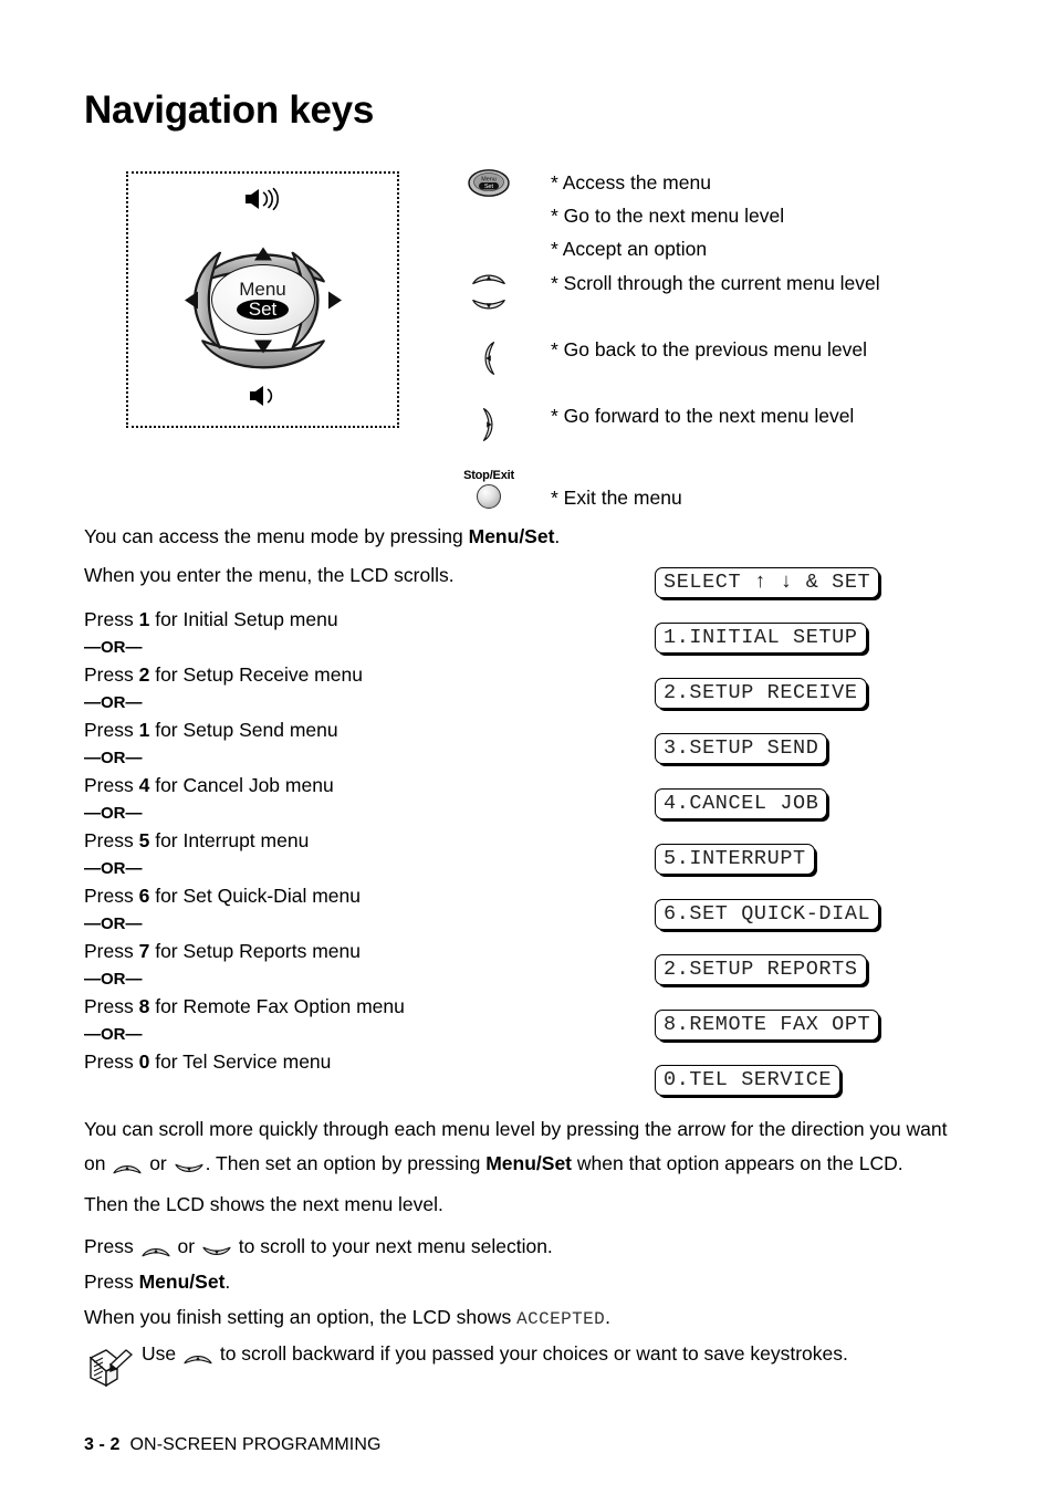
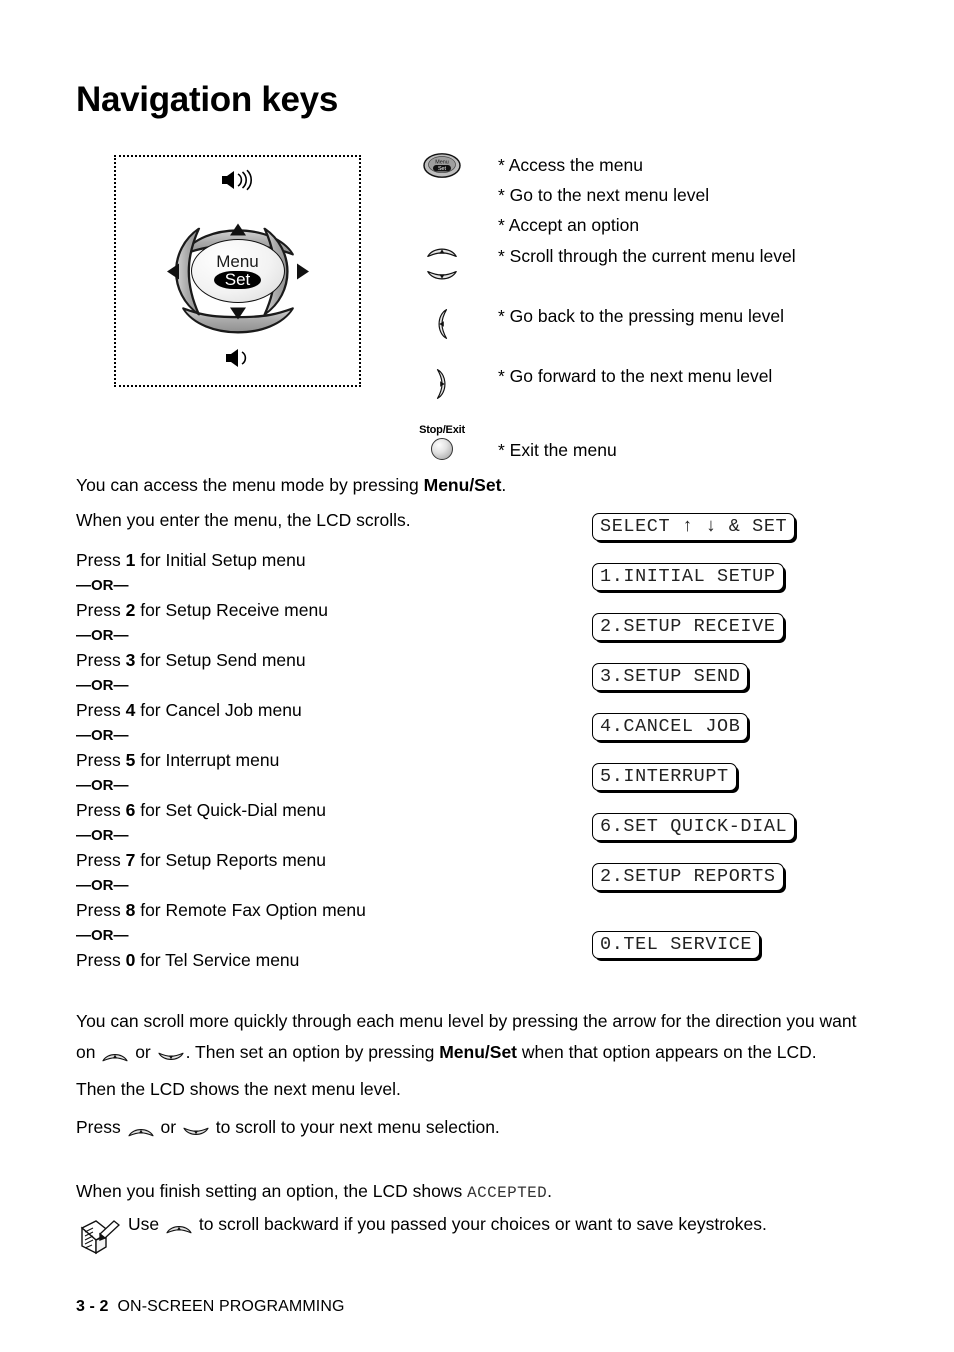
  Navigation keys
  Menu
  Set
  * Access the menu
  * Go to the next menu level
  * Accept an option
  * Scroll through the current menu level
- * Go back to the previous menu level
+ * Go back to the pressing menu level
  * Go forward to the next menu level
  Stop/Exit
  * Exit the menu
  You can access the menu mode by pressing Menu/Set.
  When you enter the menu, the LCD scrolls.
  Press 1 for Initial Setup menu
  —OR—
  Press 2 for Setup Receive menu
  —OR—
- Press 1 for Setup Send menu
+ Press 3 for Setup Send menu
  —OR—
  Press 4 for Cancel Job menu
  —OR—
  Press 5 for Interrupt menu
  —OR—
  Press 6 for Set Quick-Dial menu
  —OR—
  Press 7 for Setup Reports menu
  —OR—
  Press 8 for Remote Fax Option menu
  —OR—
  Press 0 for Tel Service menu
  SELECT ↑ ↓ & SET
  1.INITIAL SETUP
  2.SETUP RECEIVE
  3.SETUP SEND
  4.CANCEL JOB
  5.INTERRUPT
  6.SET QUICK-DIAL
  2.SETUP REPORTS
- 8.REMOTE FAX OPT
  0.TEL SERVICE
  You can scroll more quickly through each menu level by pressing the arrow for the direction you want on or . Then set an option by pressing Menu/Set when that option appears on the LCD.
  Then the LCD shows the next menu level.
  Press or to scroll to your next menu selection.
- Press Menu/Set.
  When you finish setting an option, the LCD shows ACCEPTED.
  Use to scroll backward if you passed your choices or want to save keystrokes.
  3 - 2 ON-SCREEN PROGRAMMING
